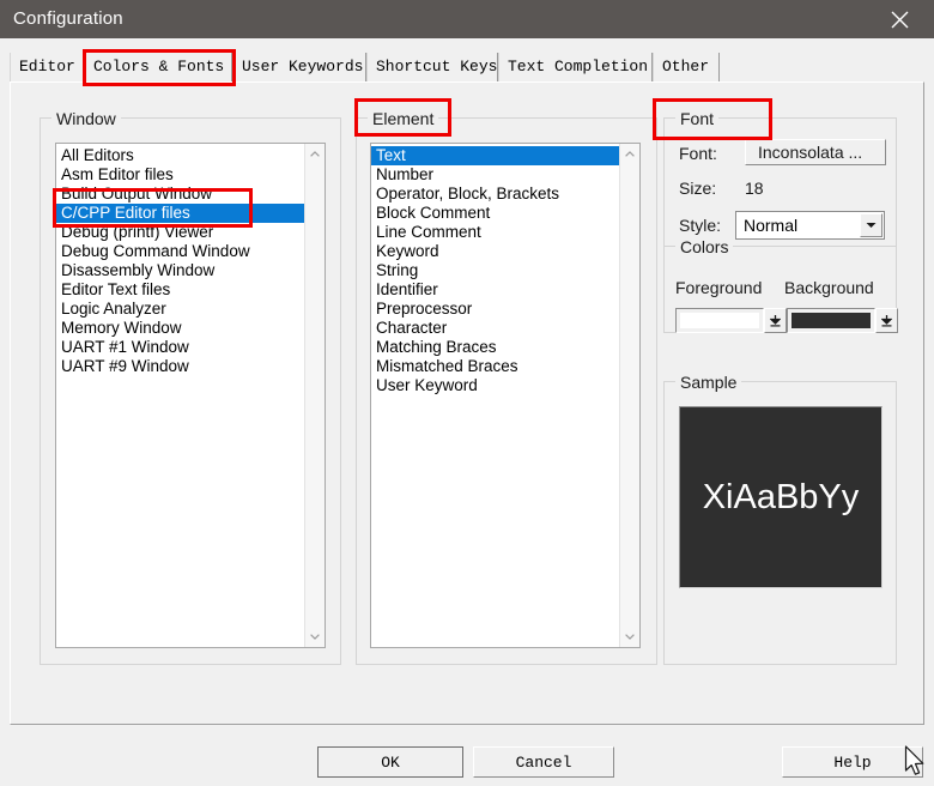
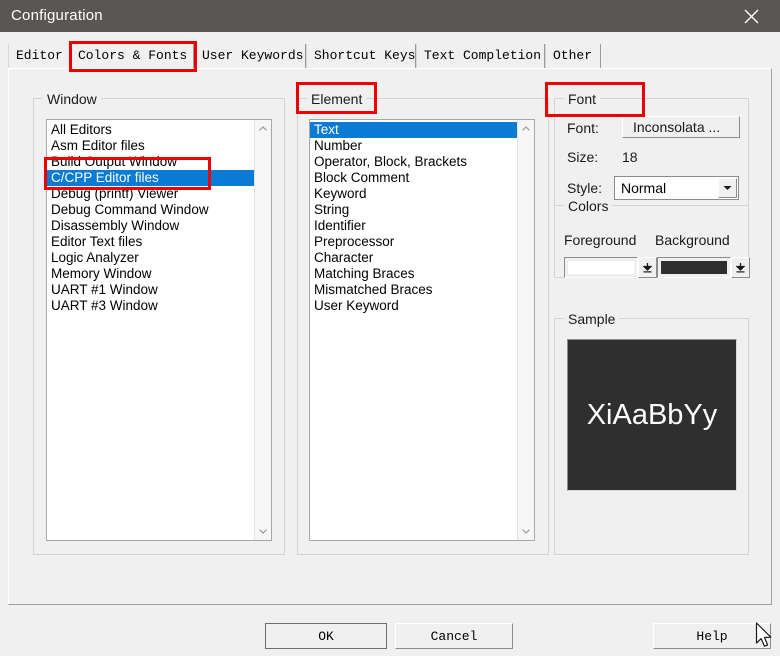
  Configuration
  Editor
  Colors & Fonts
  User Keywords
  Shortcut Keys
  Text Completion
  Other
  Window
  All Editors
  Asm Editor files
  Build Output Window
  C/CPP Editor files
  Debug (printf) Viewer
  Debug Command Window
  Disassembly Window
  Editor Text files
  Logic Analyzer
  Memory Window
  UART #1 Window
- UART #9 Window
+ UART #3 Window
  Element
  Text
  Number
  Operator, Block, Brackets
  Block Comment
- Line Comment
  Keyword
  String
  Identifier
  Preprocessor
  Character
  Matching Braces
  Mismatched Braces
  User Keyword
  Font
  Font:
  Inconsolata ...
  Size:
  18
  Style:
  Normal
  Colors
  Foreground
  Background
  Sample
  XiAaBbYy
  OK
  Cancel
  Help
